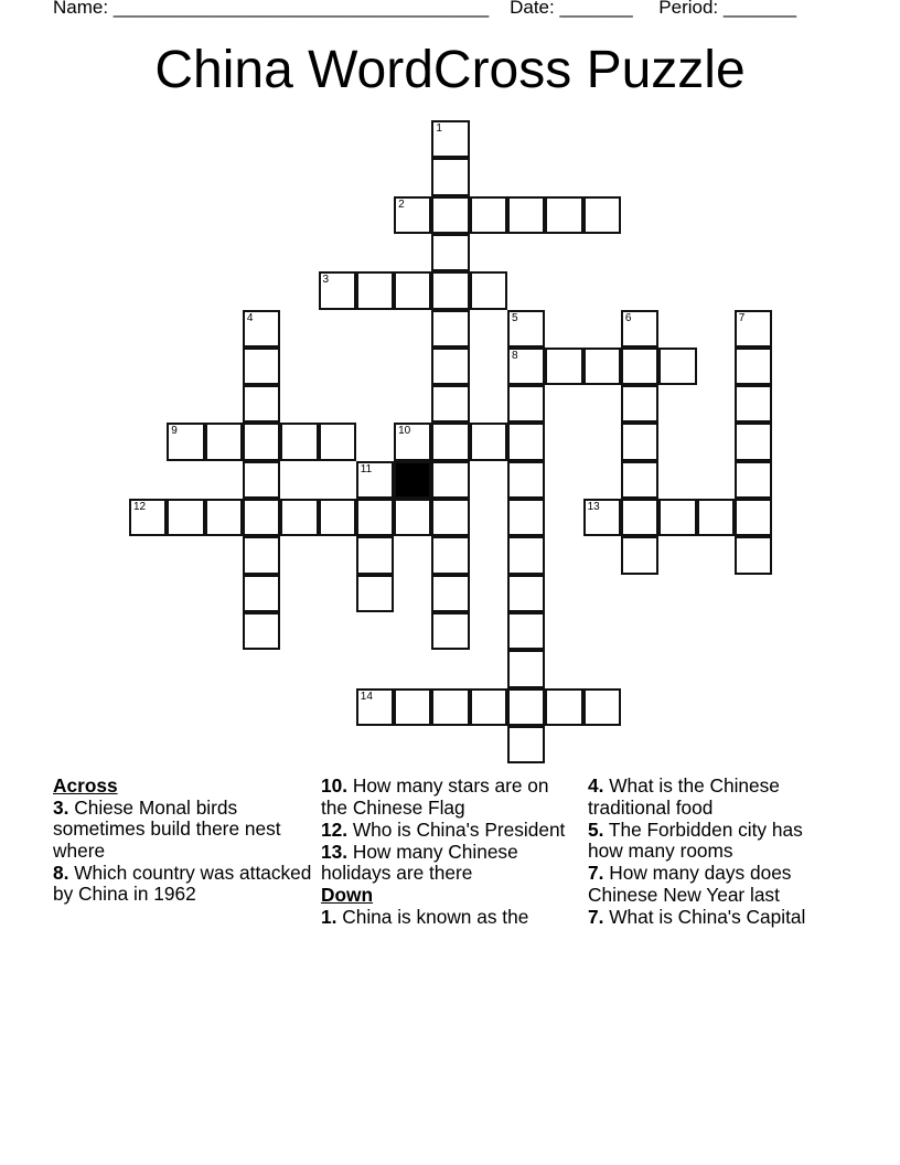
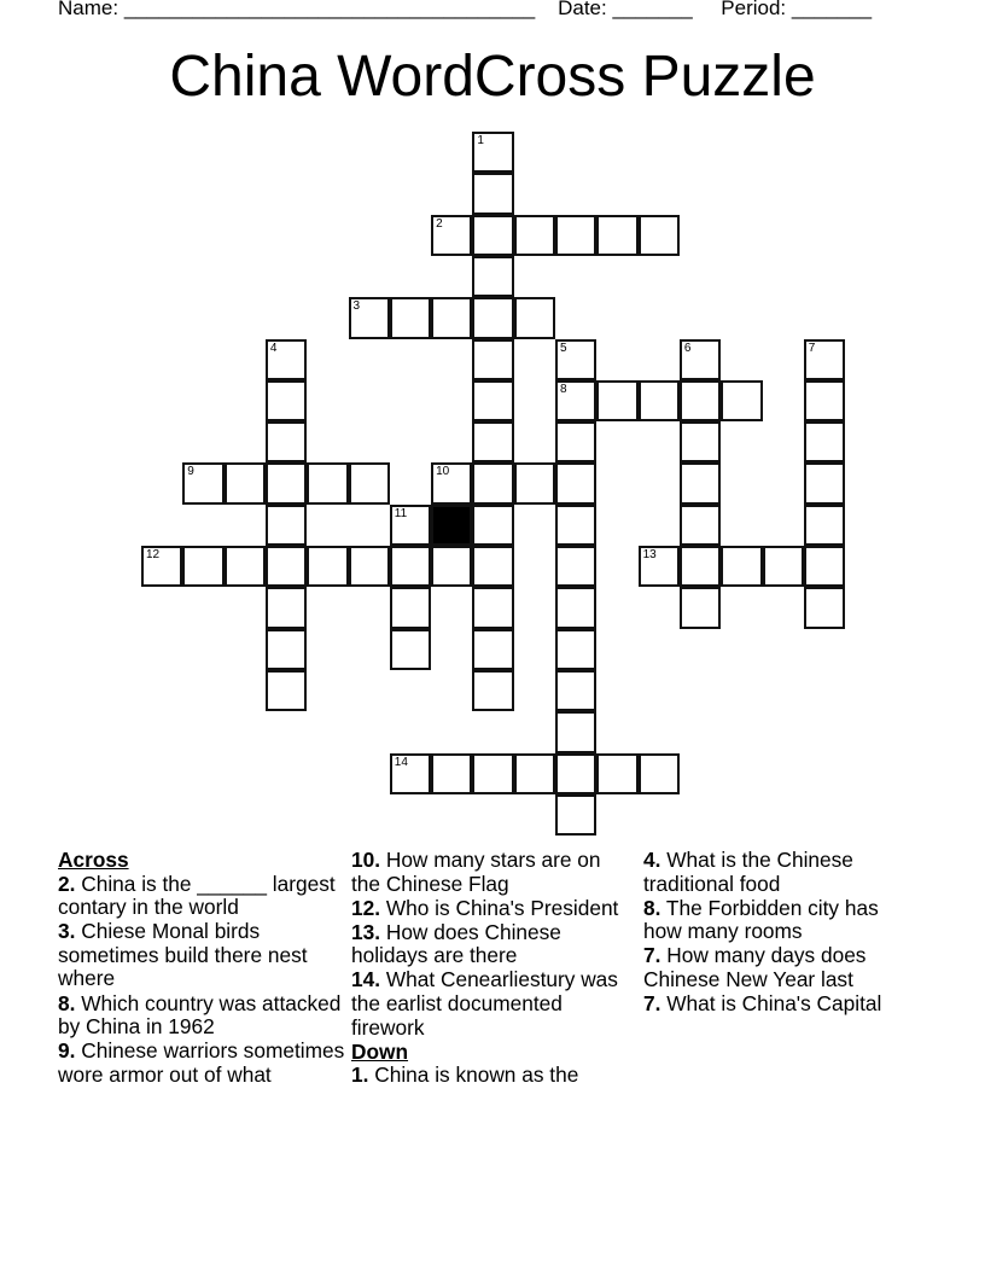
  Name: ____________________________________ Date: _______ Period: _______
  China WordCross Puzzle
  1
  2
  3
  4
  5
  8
  6
  7
  9
  10
  11
  12
  13
  14
  Across
+ 2. China is the ______ largest contary in the world
  3. Chiese Monal birds sometimes build there nest where
  8. Which country was attacked by China in 1962
+ 9. Chinese warriors sometimes wore armor out of what
  10. How many stars are on the Chinese Flag
  12. Who is China's President
- 13. How many Chinese holidays are there
+ 13. How does Chinese holidays are there
+ 14. What Cenearliestury was the earlist documented firework
  Down
  1. China is known as the
  4. What is the Chinese traditional food
- 5. The Forbidden city has how many rooms
+ 8. The Forbidden city has how many rooms
  7. How many days does Chinese New Year last
  7. What is China's Capital
